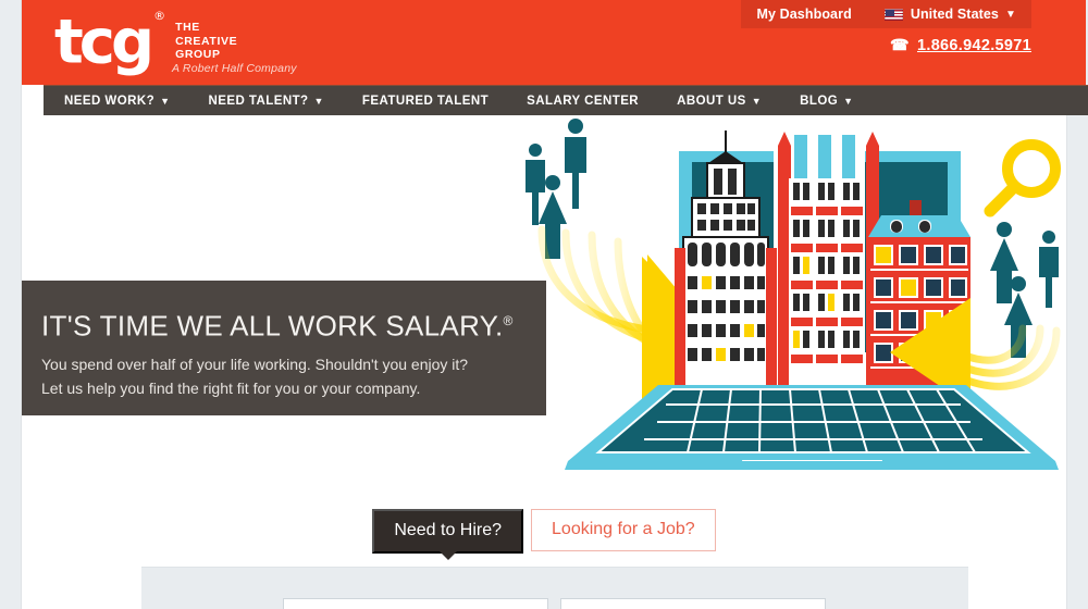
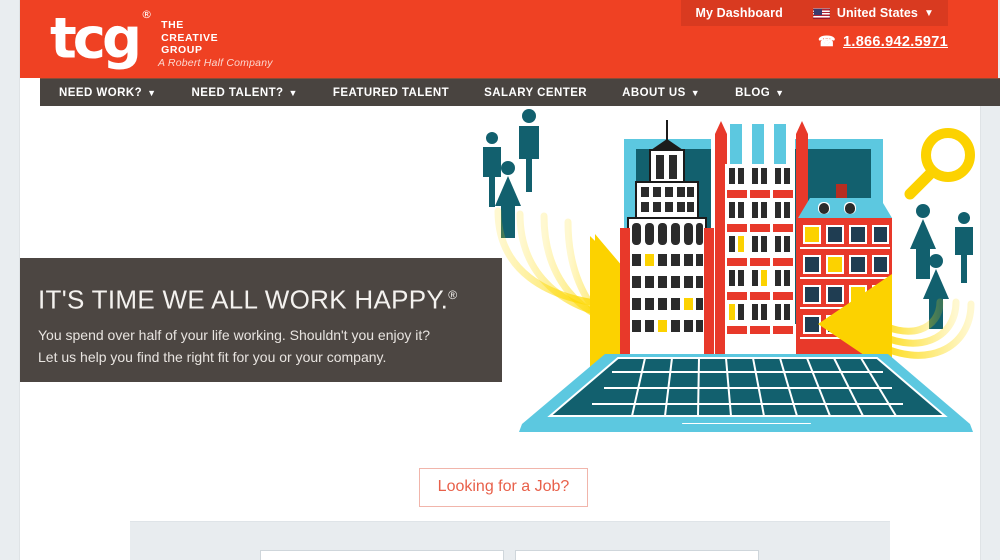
  tcg ®
  THE
  CREATIVE
  GROUP
  A Robert Half Company
  My Dashboard
  United States
  ▼
  1.866.942.5971
  NEED WORK?
  ▼
  NEED TALENT?
  ▼
  FEATURED TALENT
  SALARY CENTER
  ABOUT US
  ▼
  BLOG
  ▼
- IT'S TIME WE ALL WORK SALARY.®
+ IT'S TIME WE ALL WORK HAPPY.®
  You spend over half of your life working. Shouldn't you enjoy it?
  Let us help you find the right fit for you or your company.
- Need to Hire?
  Looking for a Job?
